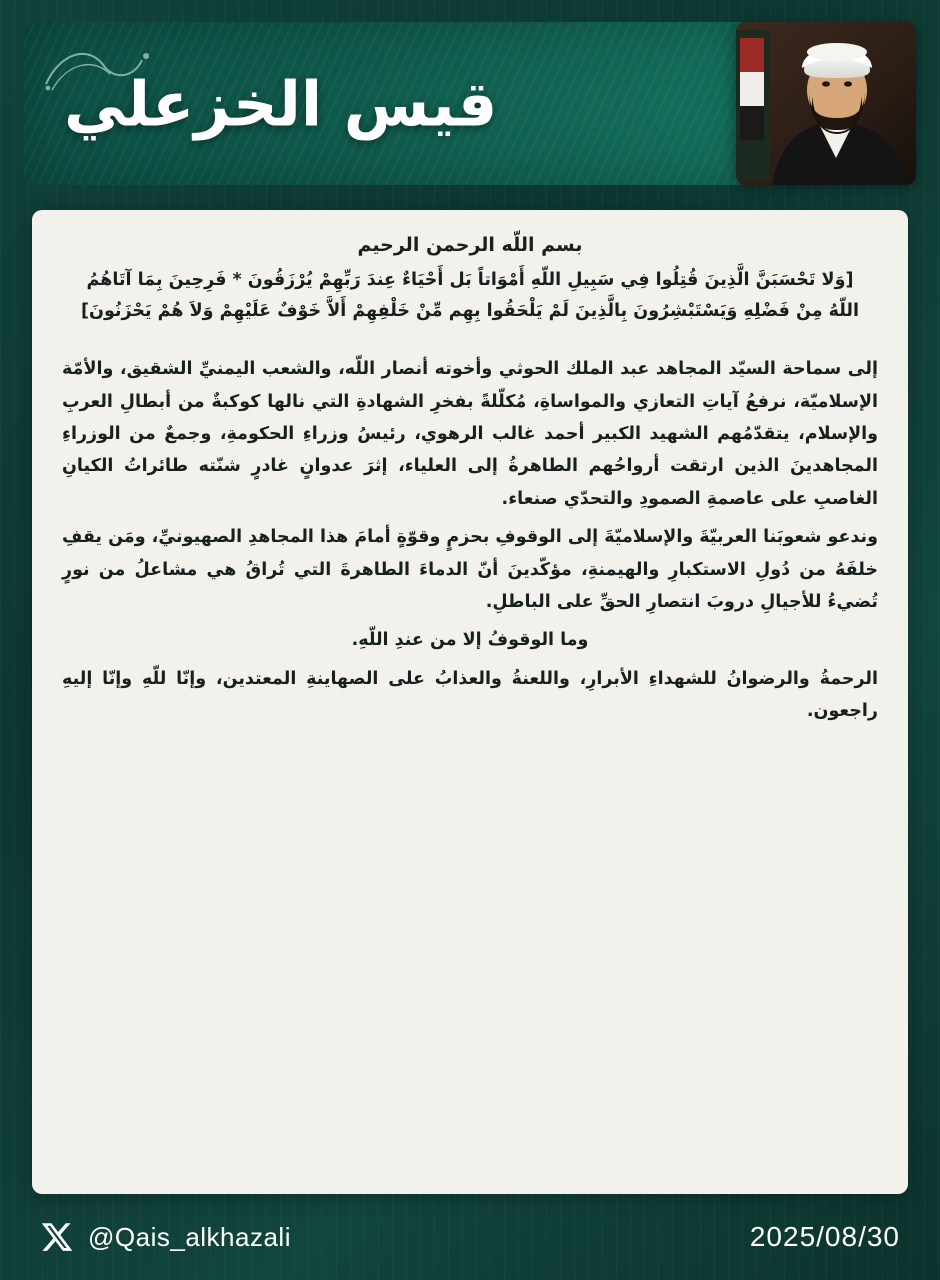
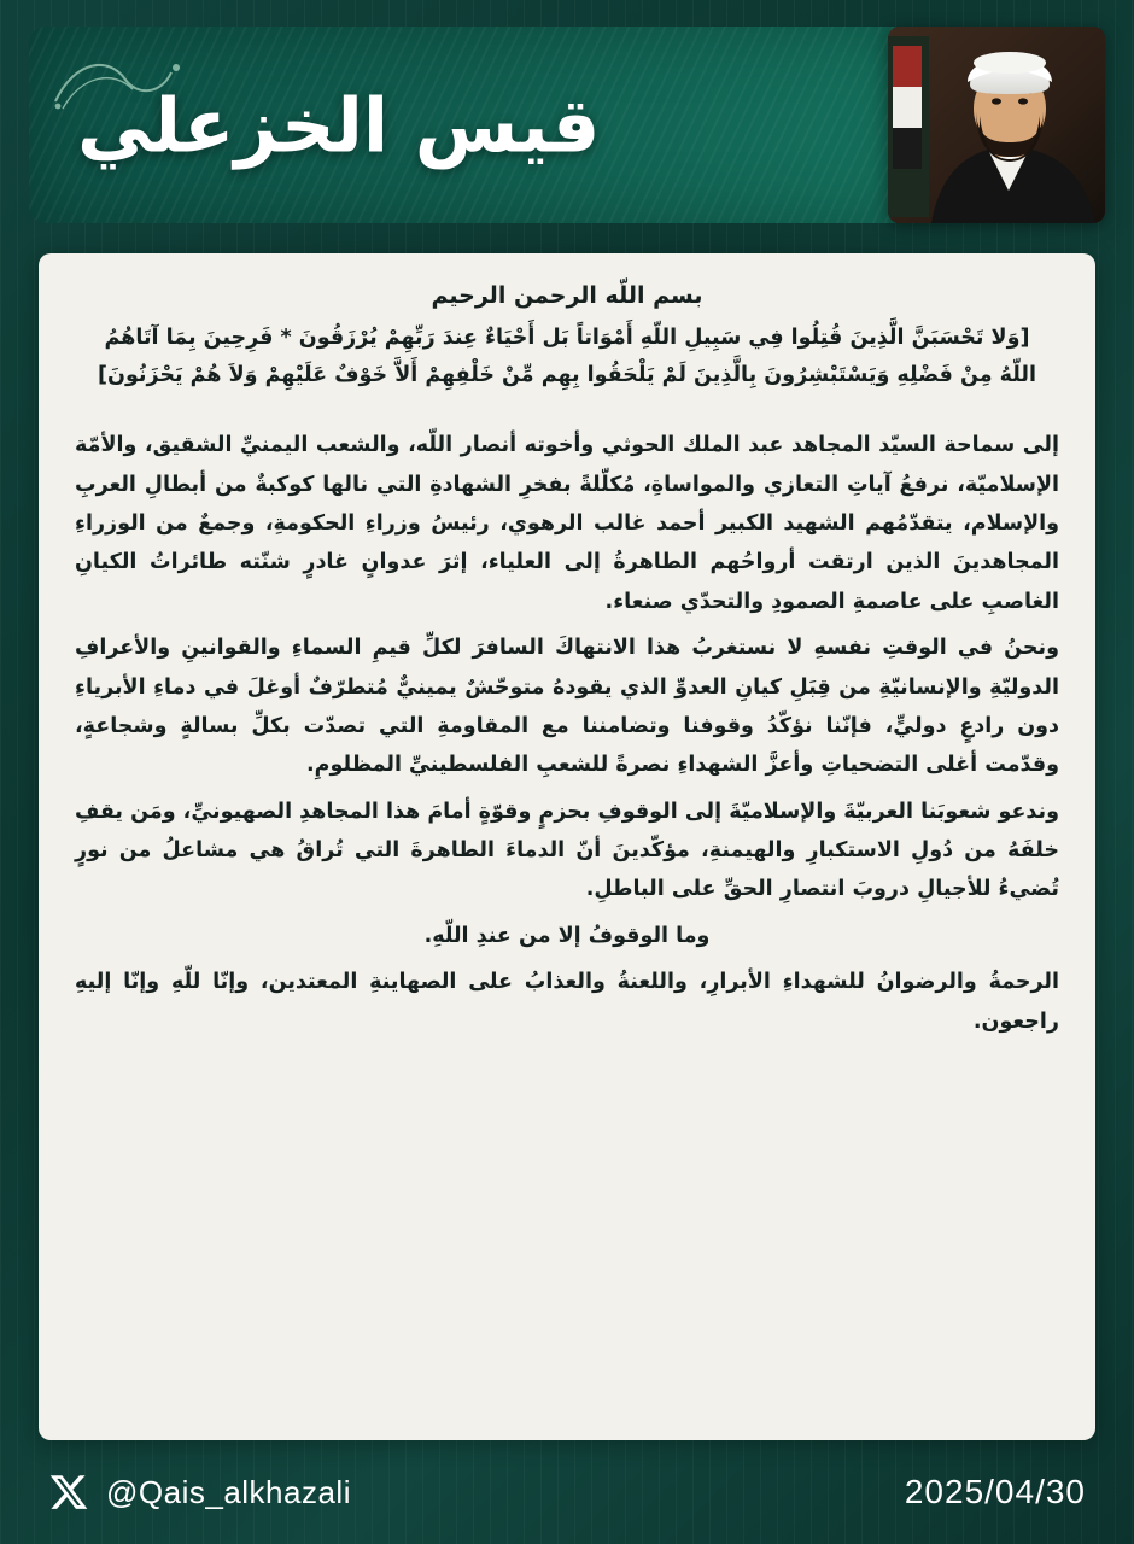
  بسم اللّه الرحمن الرحيم
  [وَلا تَحْسَبَنَّ الَّذِينَ قُتِلُوا فِي سَبِيلِ اللّهِ أَمْوَاتاً بَل أَحْيَاءٌ عِندَ رَبِّهِمْ يُرْزَقُونَ * فَرِحِينَ بِمَا آتَاهُمُ اللّهُ مِنْ فَضْلِهِ وَيَسْتَبْشِرُونَ بِالَّذِينَ لَمْ يَلْحَقُوا بِهِم مِّنْ خَلْفِهِمْ أَلاَّ خَوْفٌ عَلَيْهِمْ وَلاَ هُمْ يَحْزَنُونَ]
  إلى سماحة السيّد المجاهد عبد الملك الحوثي وأخوته أنصار اللّه، والشعب اليمنيِّ الشقيق، والأمّة الإسلاميّة، نرفعُ آياتِ التعازي والمواساةِ، مُكلّلةً بفخرِ الشهادةِ التي نالها كوكبةٌ من أبطالِ العربِ والإسلام، يتقدّمُهم الشهيد الكبير أحمد غالب الرهوي، رئيسُ وزراءِ الحكومةِ، وجمعٌ من الوزراءِ المجاهدينَ الذين ارتقت أرواحُهم الطاهرةُ إلى العلياء، إثرَ عدوانٍ غادرٍ شنّته طائراتُ الكيانِ الغاصبِ على عاصمةِ الصمودِ والتحدّي صنعاء.
+ ونحنُ في الوقتِ نفسهِ لا نستغربُ هذا الانتهاكَ السافرَ لكلِّ قيمِ السماءِ والقوانينِ والأعرافِ الدوليّةِ والإنسانيّةِ من قِبَلِ كيانِ العدوِّ الذي يقودهُ متوحّشٌ يمينيٌّ مُتطرّفٌ أوغلَ في دماءِ الأبرياءِ دون رادعٍ دوليٍّ، فإنّنا نؤكّدُ وقوفنا وتضامننا مع المقاومةِ التي تصدّت بكلِّ بسالةٍ وشجاعةٍ، وقدّمت أغلى التضحياتِ وأعزَّ الشهداءِ نصرةً للشعبِ الفلسطينيِّ المظلومِ.
  وندعو شعوبَنا العربيّةَ والإسلاميّةَ إلى الوقوفِ بحزمٍ وقوّةٍ أمامَ هذا المجاهدِ الصهيونيِّ، ومَن يقفِ خلفَهُ من دُولِ الاستكبارِ والهيمنةِ، مؤكّدينَ أنّ الدماءَ الطاهرةَ التي تُراقُ هي مشاعلُ من نورٍ تُضيءُ للأجيالِ دروبَ انتصارِ الحقِّ على الباطلِ.
  وما الوقوفُ إلا من عندِ اللّهِ.
  الرحمةُ والرضوانُ للشهداءِ الأبرارِ، واللعنةُ والعذابُ على الصهاينةِ المعتدين، وإنّا للّهِ وإنّا إليهِ راجعون.
  @Qais_alkhazali
- 2025/08/30
+ 2025/04/30
